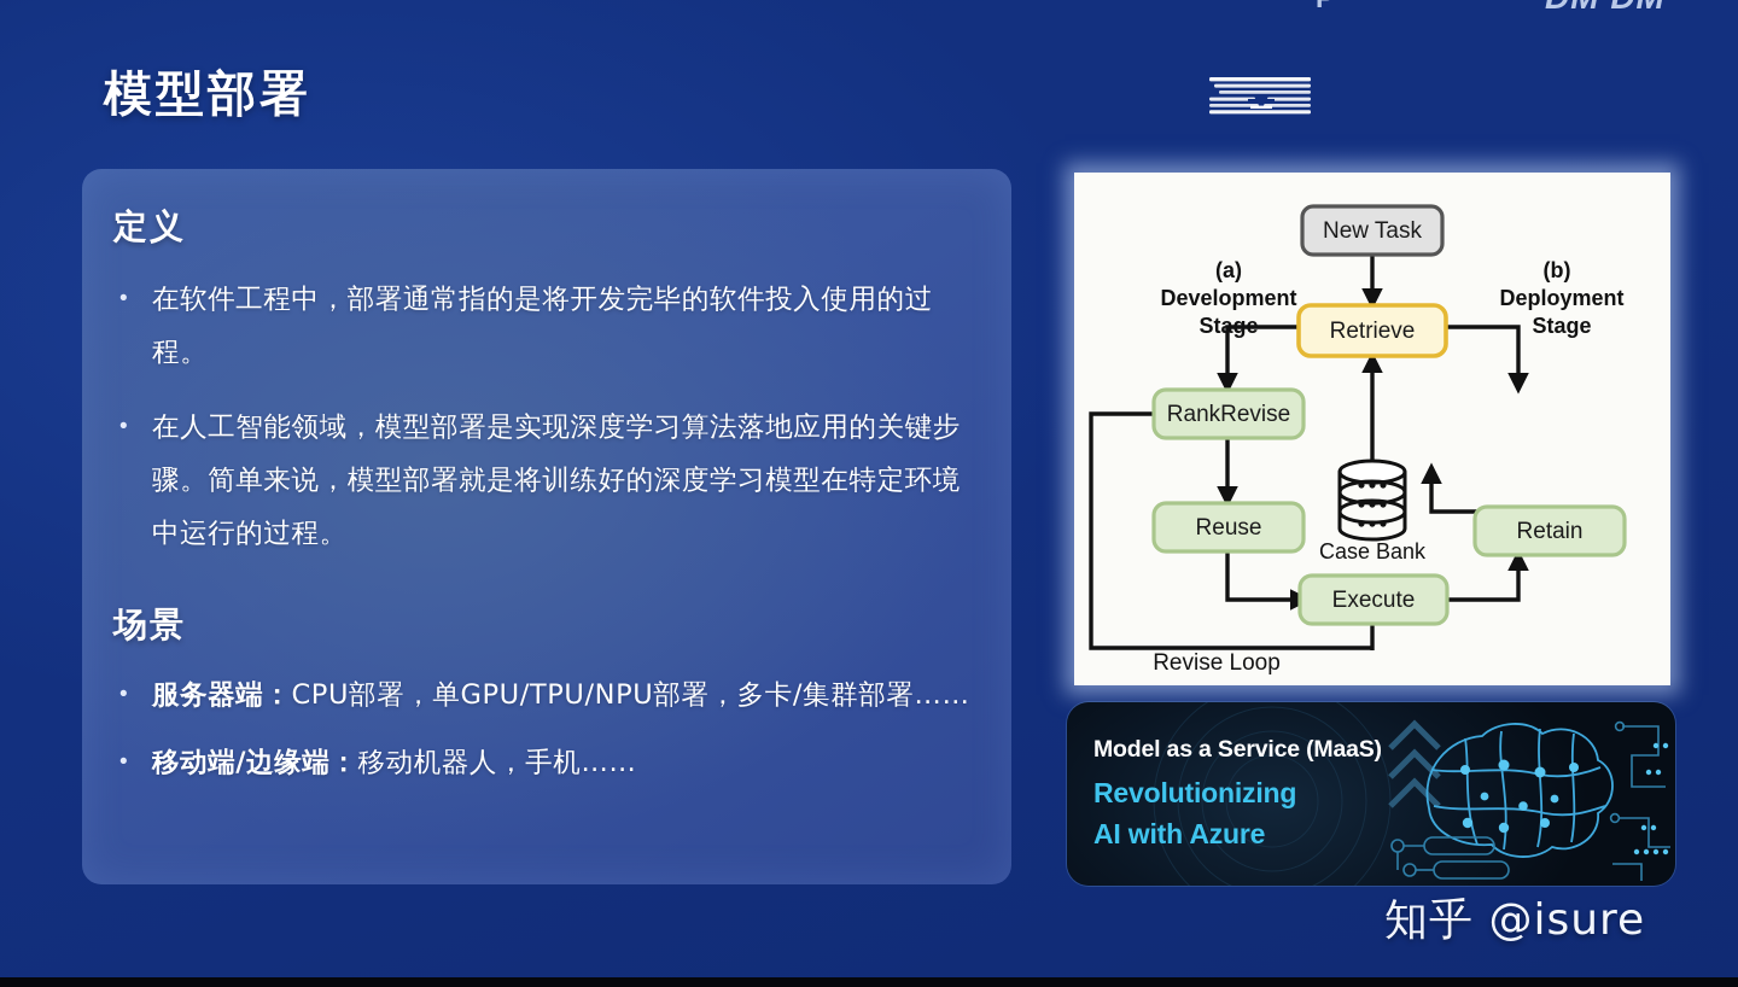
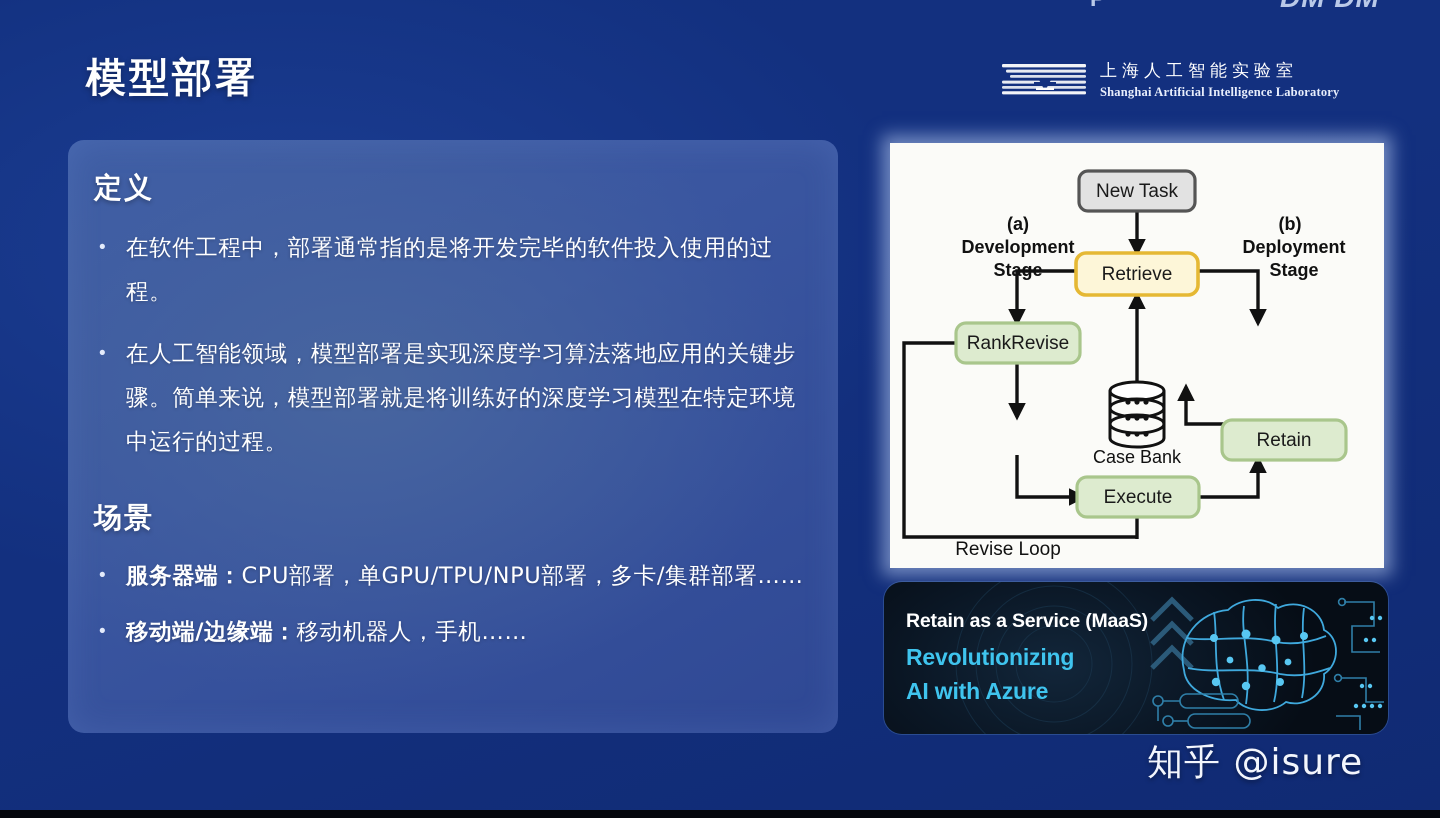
  模型部署
+ 上海人工智能实验室
+ Shanghai Artificial Intelligence Laboratory
  定义
  •
  在软件工程中，部署通常指的是将开发完毕的软件投入使用的过程。
  •
  在人工智能领域，模型部署是实现深度学习算法落地应用的关键步骤。简单来说，模型部署就是将训练好的深度学习模型在特定环境中运行的过程。
  场景
  •
  服务器端：CPU部署，单GPU/TPU/NPU部署，多卡/集群部署……
  •
  移动端/边缘端：移动机器人，手机……
  New Task
  Retrieve
  RankRevise
- Reuse
  Execute
  Retain
  (a)
  Development
  Stage
  (b)
  Deployment
  Stage
  Case Bank
  Revise Loop
- Model as a Service (MaaS)
+ Retain as a Service (MaaS)
  Revolutionizing
  AI with Azure
  知乎 @isure
